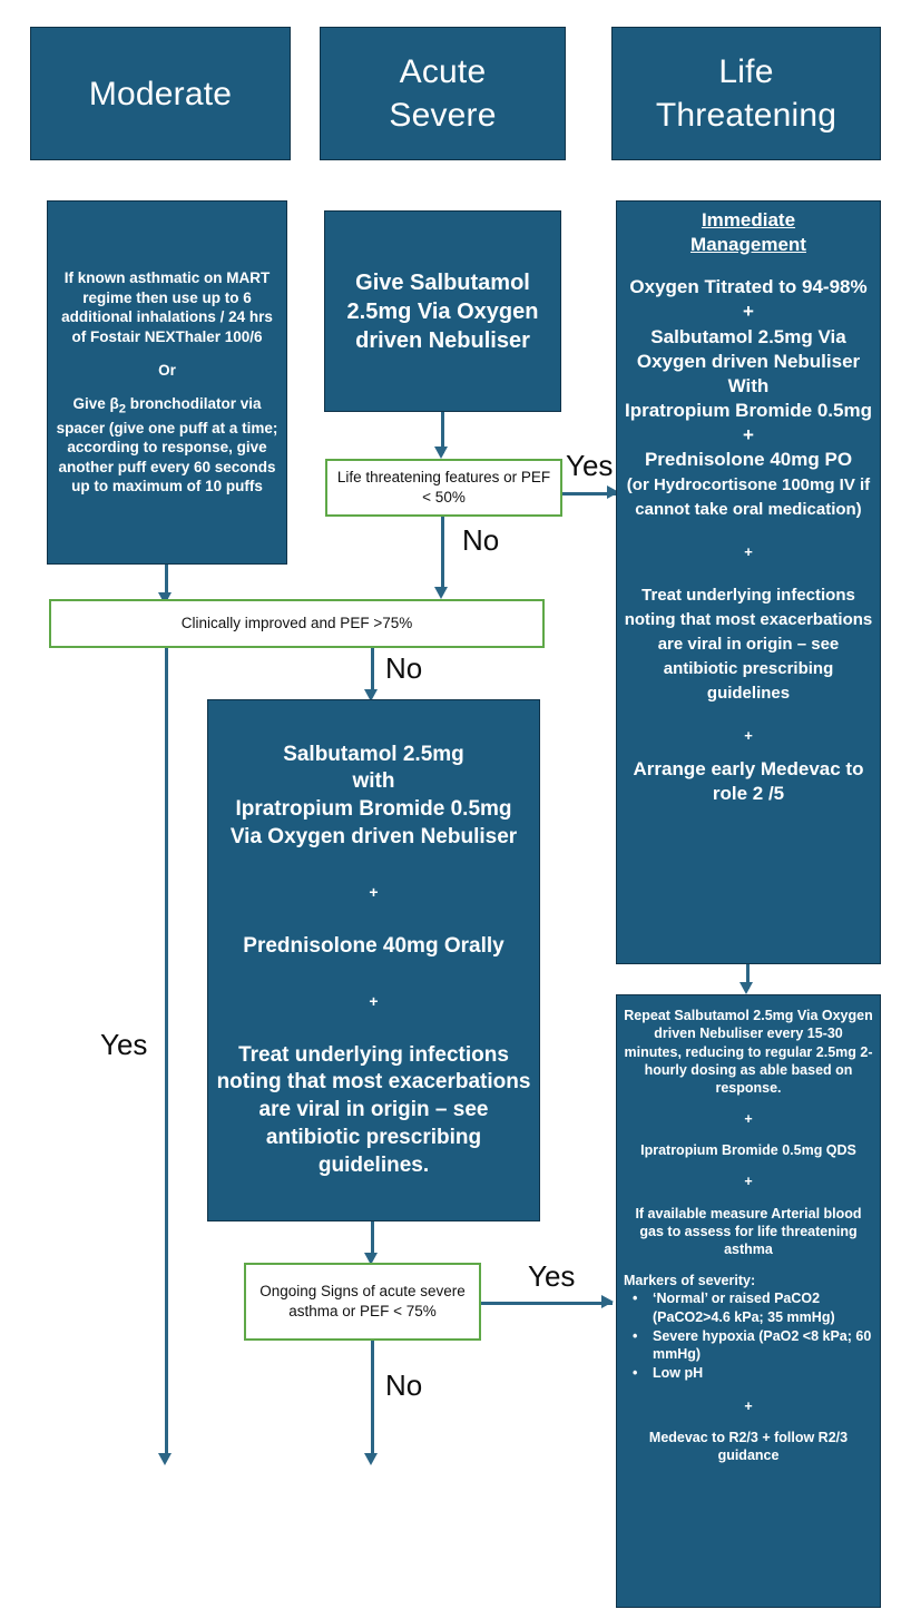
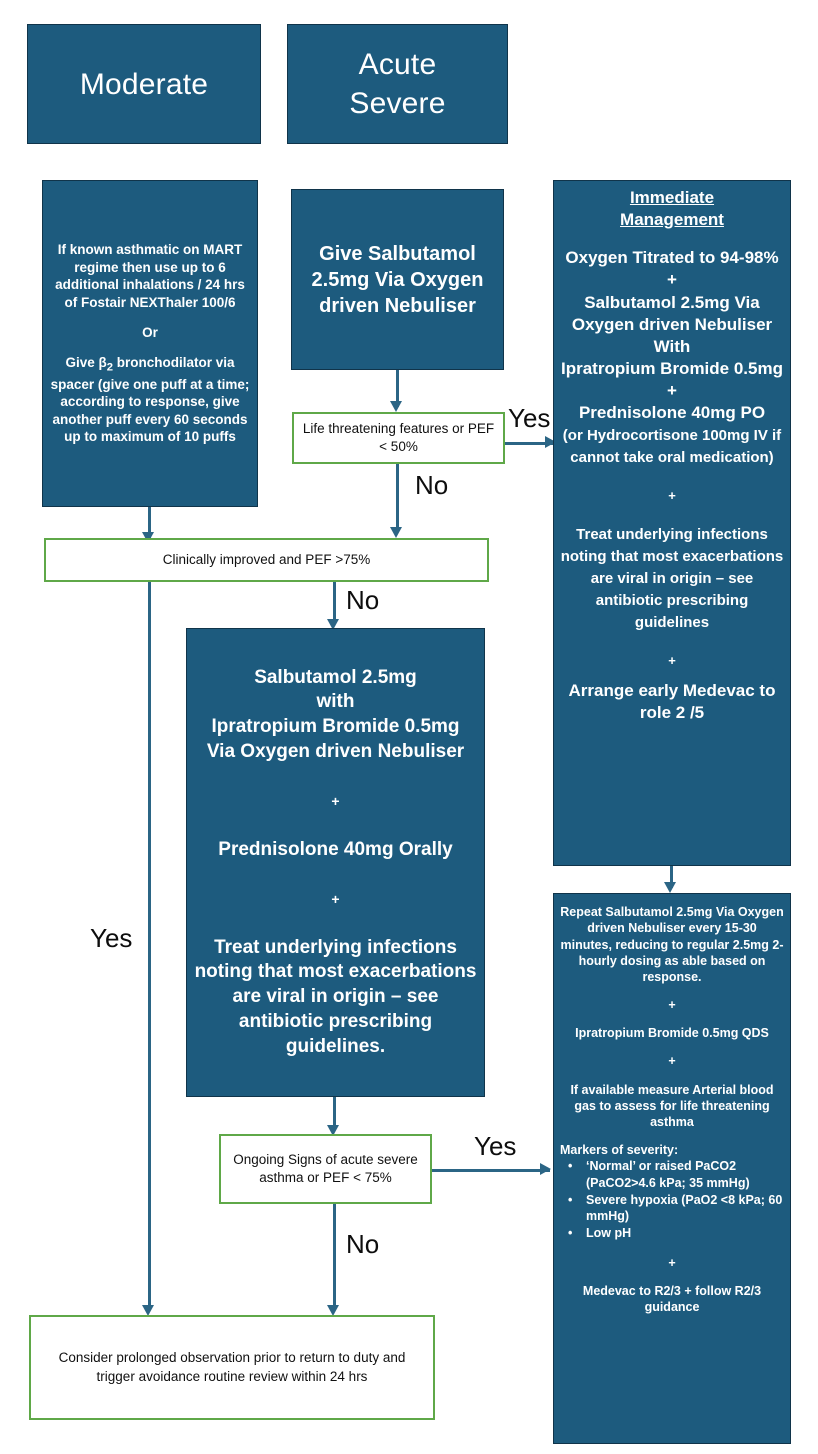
  Moderate
  Acute
  Severe
- Life
- Threatening
  If known asthmatic on MART regime then use up to 6 additional inhalations / 24 hrs of Fostair NEXThaler 100/6 Or Give β2 bronchodilator via spacer (give one puff at a time; according to response, give another puff every 60 seconds up to maximum of 10 puffs
  Give Salbutamol 2.5mg Via Oxygen driven Nebuliser
  Life threatening features or PEF < 50%
  Yes
  No
  Clinically improved and PEF >75%
  No
  Yes
  Salbutamol 2.5mg
  with
  Ipratropium Bromide 0.5mg
  Via Oxygen driven Nebuliser
  +
  Prednisolone 40mg Orally
  +
  Treat underlying infections noting that most exacerbations are viral in origin – see antibiotic prescribing guidelines.
  Ongoing Signs of acute severe asthma or PEF < 75%
  Yes
  No
+ Consider prolonged observation prior to return to duty and trigger avoidance routine review within 24 hrs
  Immediate
  Management Oxygen Titrated to 94-98%
  +
  Salbutamol 2.5mg Via Oxygen driven Nebuliser
  With
  Ipratropium Bromide 0.5mg
  +
  Prednisolone 40mg PO
  (or Hydrocortisone 100mg IV if cannot take oral medication) + Treat underlying infections noting that most exacerbations are viral in origin – see antibiotic prescribing guidelines + Arrange early Medevac to role 2 /5
  Repeat Salbutamol 2.5mg Via Oxygen driven Nebuliser every 15-30 minutes, reducing to regular 2.5mg 2-hourly dosing as able based on response. + Ipratropium Bromide 0.5mg QDS + If available measure Arterial blood gas to assess for life threatening asthma
  Markers of severity:
  ‘Normal’ or raised PaCO2 (PaCO2>4.6 kPa; 35 mmHg)
  Severe hypoxia (PaO2 <8 kPa; 60 mmHg)
  Low pH
  + Medevac to R2/3 + follow R2/3 guidance
